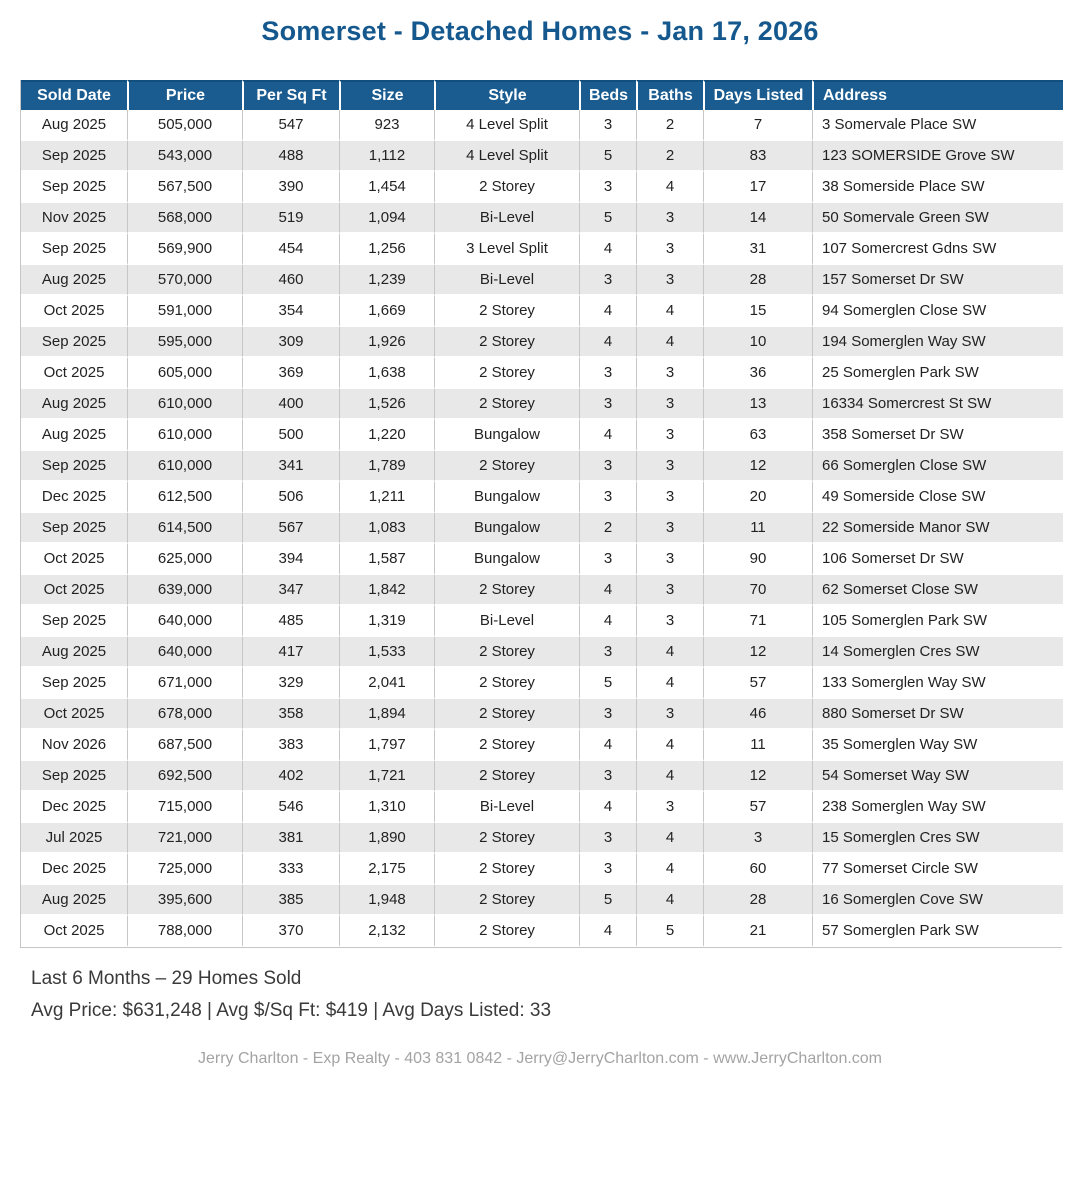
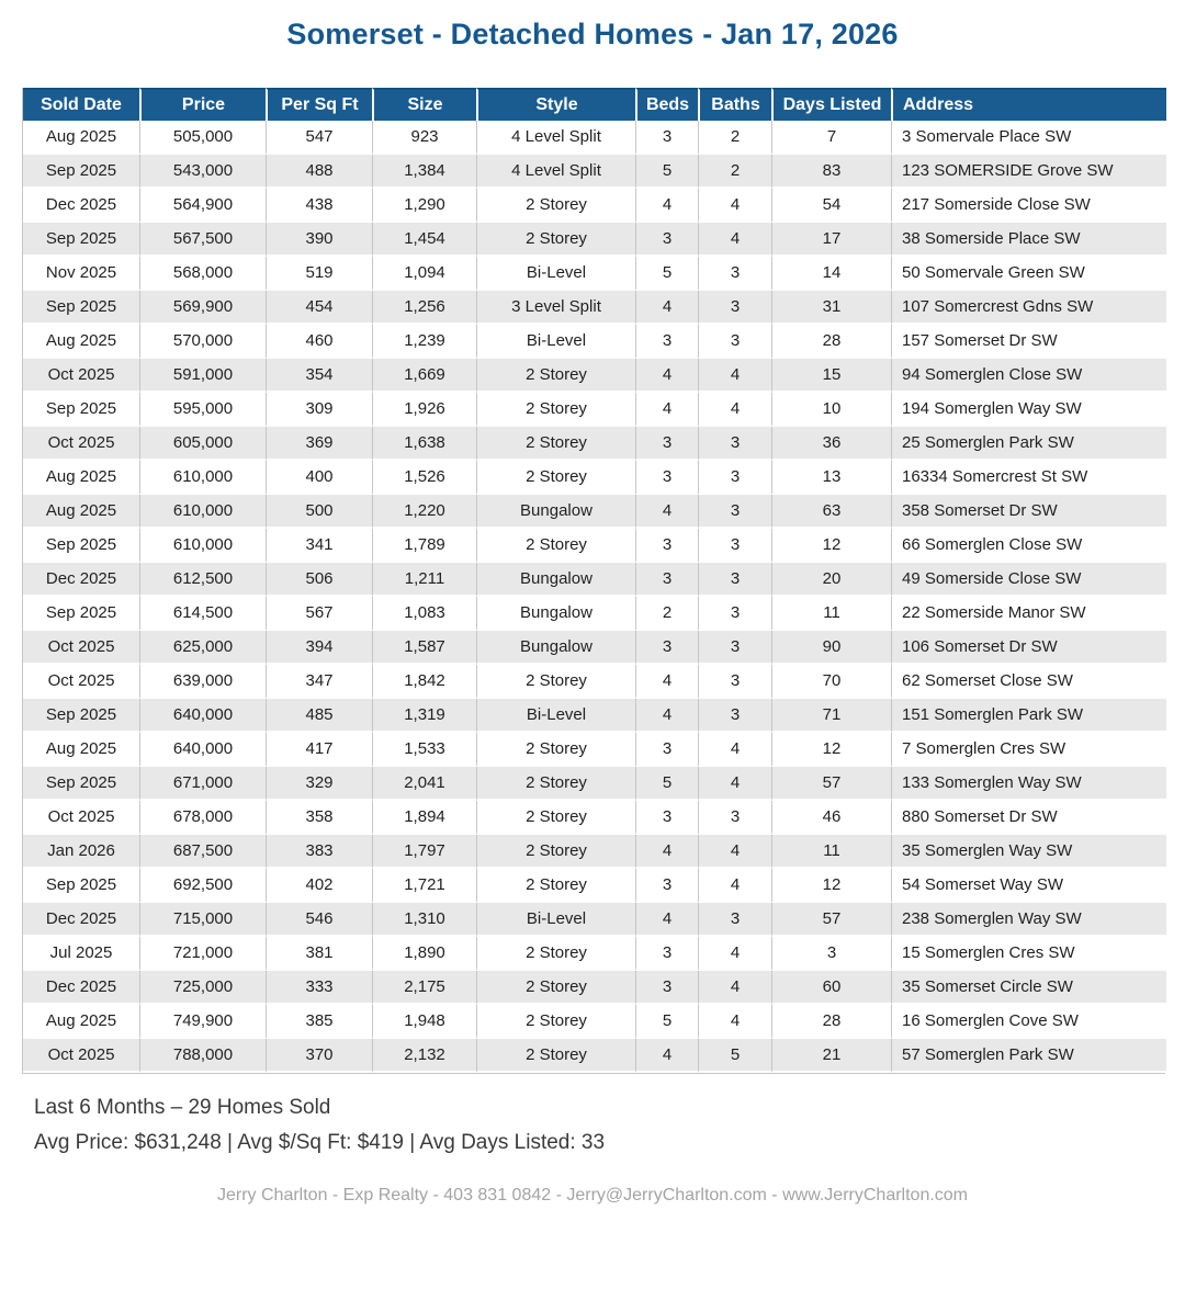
  Somerset - Detached Homes - Jan 17, 2026
  Sold Date	Price	Per Sq Ft	Size	Style	Beds	Baths	Days Listed	Address
  Aug 2025	505,000	547	923	4 Level Split	3	2	7	3 Somervale Place SW
- Sep 2025	543,000	488	1,112	4 Level Split	5	2	83	123 SOMERSIDE Grove SW
+ Sep 2025	543,000	488	1,384	4 Level Split	5	2	83	123 SOMERSIDE Grove SW
+ Dec 2025	564,900	438	1,290	2 Storey	4	4	54	217 Somerside Close SW
  Sep 2025	567,500	390	1,454	2 Storey	3	4	17	38 Somerside Place SW
  Nov 2025	568,000	519	1,094	Bi-Level	5	3	14	50 Somervale Green SW
  Sep 2025	569,900	454	1,256	3 Level Split	4	3	31	107 Somercrest Gdns SW
  Aug 2025	570,000	460	1,239	Bi-Level	3	3	28	157 Somerset Dr SW
  Oct 2025	591,000	354	1,669	2 Storey	4	4	15	94 Somerglen Close SW
  Sep 2025	595,000	309	1,926	2 Storey	4	4	10	194 Somerglen Way SW
  Oct 2025	605,000	369	1,638	2 Storey	3	3	36	25 Somerglen Park SW
  Aug 2025	610,000	400	1,526	2 Storey	3	3	13	16334 Somercrest St SW
  Aug 2025	610,000	500	1,220	Bungalow	4	3	63	358 Somerset Dr SW
  Sep 2025	610,000	341	1,789	2 Storey	3	3	12	66 Somerglen Close SW
  Dec 2025	612,500	506	1,211	Bungalow	3	3	20	49 Somerside Close SW
  Sep 2025	614,500	567	1,083	Bungalow	2	3	11	22 Somerside Manor SW
  Oct 2025	625,000	394	1,587	Bungalow	3	3	90	106 Somerset Dr SW
  Oct 2025	639,000	347	1,842	2 Storey	4	3	70	62 Somerset Close SW
- Sep 2025	640,000	485	1,319	Bi-Level	4	3	71	105 Somerglen Park SW
+ Sep 2025	640,000	485	1,319	Bi-Level	4	3	71	151 Somerglen Park SW
- Aug 2025	640,000	417	1,533	2 Storey	3	4	12	14 Somerglen Cres SW
+ Aug 2025	640,000	417	1,533	2 Storey	3	4	12	7 Somerglen Cres SW
  Sep 2025	671,000	329	2,041	2 Storey	5	4	57	133 Somerglen Way SW
  Oct 2025	678,000	358	1,894	2 Storey	3	3	46	880 Somerset Dr SW
- Nov 2026	687,500	383	1,797	2 Storey	4	4	11	35 Somerglen Way SW
+ Jan 2026	687,500	383	1,797	2 Storey	4	4	11	35 Somerglen Way SW
  Sep 2025	692,500	402	1,721	2 Storey	3	4	12	54 Somerset Way SW
  Dec 2025	715,000	546	1,310	Bi-Level	4	3	57	238 Somerglen Way SW
  Jul 2025	721,000	381	1,890	2 Storey	3	4	3	15 Somerglen Cres SW
- Dec 2025	725,000	333	2,175	2 Storey	3	4	60	77 Somerset Circle SW
+ Dec 2025	725,000	333	2,175	2 Storey	3	4	60	35 Somerset Circle SW
- Aug 2025	395,600	385	1,948	2 Storey	5	4	28	16 Somerglen Cove SW
+ Aug 2025	749,900	385	1,948	2 Storey	5	4	28	16 Somerglen Cove SW
  Oct 2025	788,000	370	2,132	2 Storey	4	5	21	57 Somerglen Park SW
  Last 6 Months – 29 Homes Sold
  Avg Price: $631,248 | Avg $/Sq Ft: $419 | Avg Days Listed: 33
  Jerry Charlton - Exp Realty - 403 831 0842 - Jerry@JerryCharlton.com - www.JerryCharlton.com
